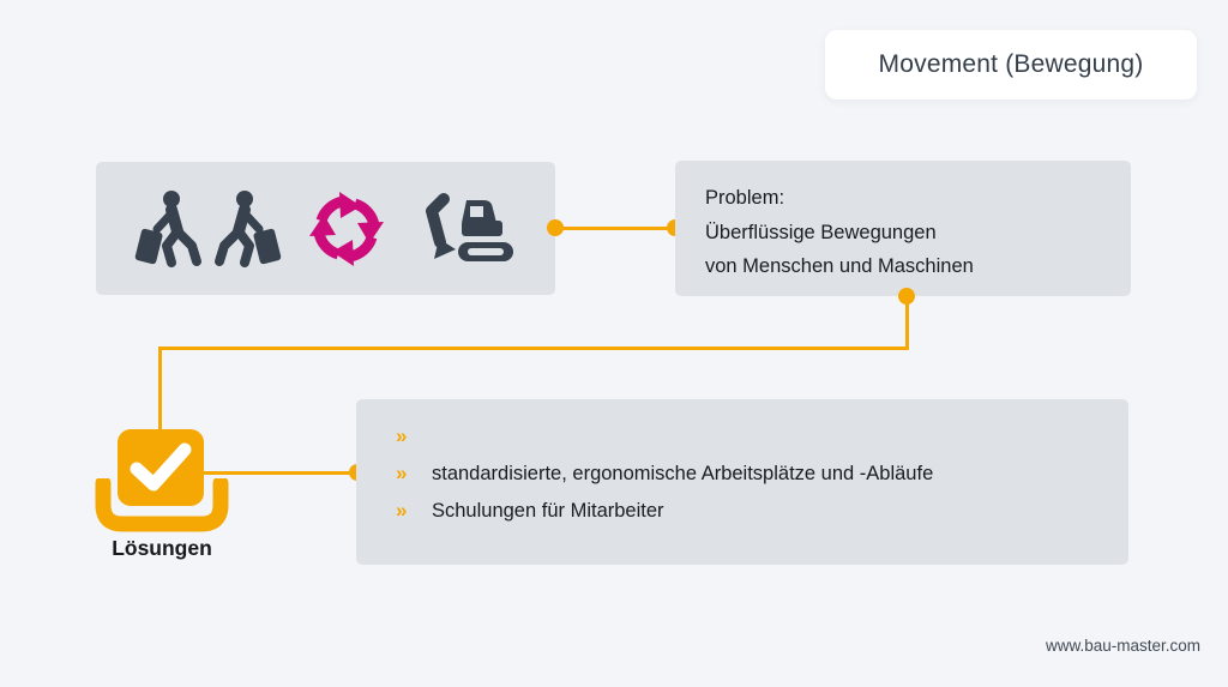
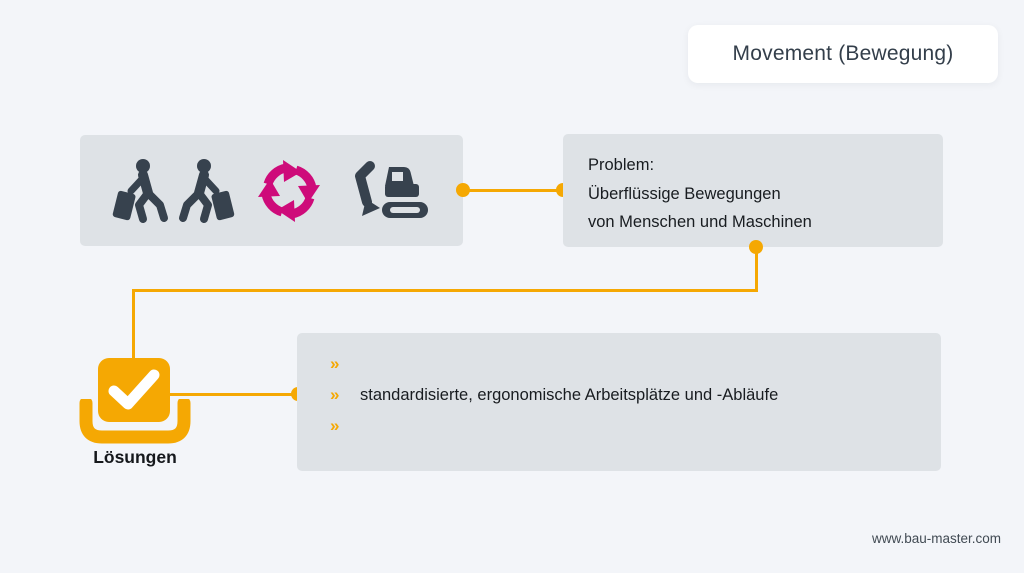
  Movement (Bewegung)
  Problem:
  Überflüssige Bewegungen
  von Menschen und Maschinen
  Lösungen
  »
  »
  standardisierte, ergonomische Arbeitsplätze und -Abläufe
  »
- Schulungen für Mitarbeiter
  www.bau-master.com
